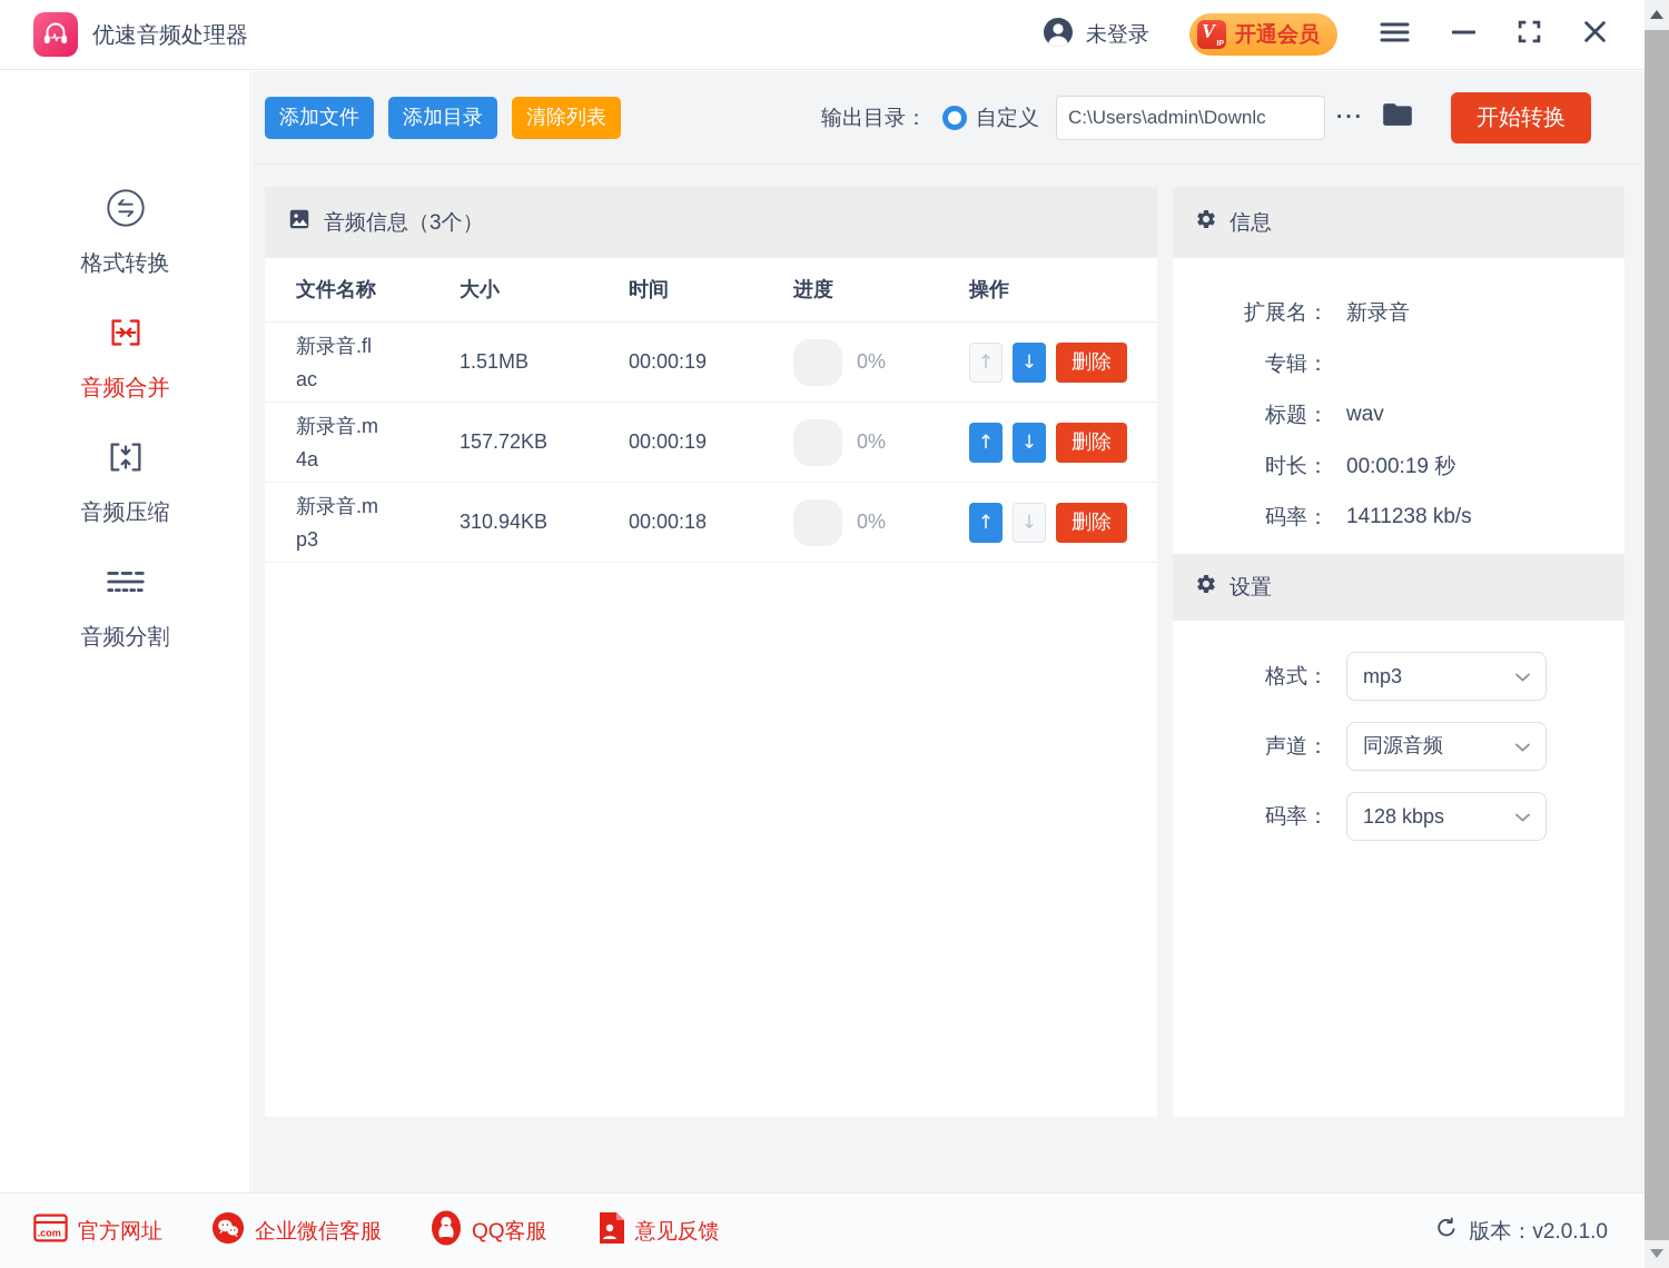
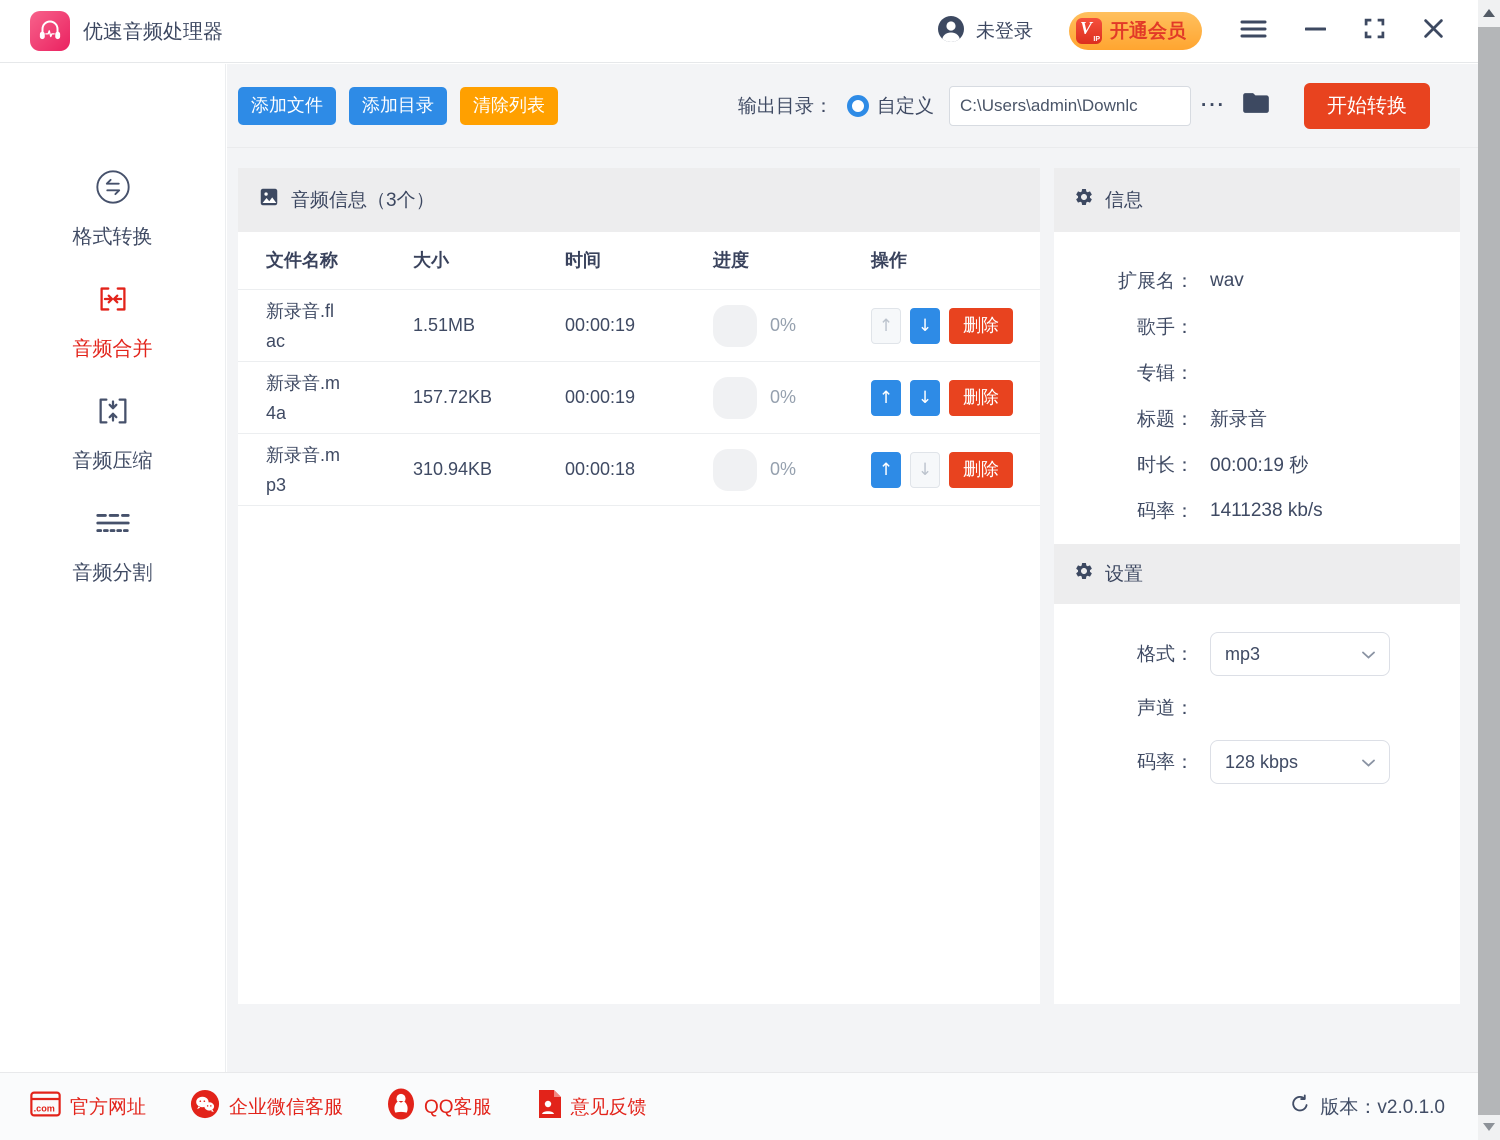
  优速音频处理器
  未登录
  V
  开通会员
  格式转换
  音频合并
  音频压缩
  音频分割
  添加文件
  添加目录
  清除列表
  输出目录：
  自定义
  C:\Users\admin\Downlc
  ···
  开始转换
  音频信息（3个）
  文件名称
  大小
  时间
  进度
  操作
  新录音.flac
  1.51MB
  00:00:19
  0%
  ↑
  ↓
  删除
  新录音.m4a
  157.72KB
  00:00:19
  0%
  ↑
  ↓
  删除
  新录音.mp3
  310.94KB
  00:00:18
  0%
  ↑
  ↓
  删除
  信息
  扩展名：
- 新录音
+ wav
+ 歌手：
  专辑：
  标题：
- wav
+ 新录音
  时长：
  00:00:19 秒
  码率：
  1411238 kb/s
  设置
  格式：
  mp3
  声道：
- 同源音频
  码率：
  128 kbps
  .com
  官方网址
  企业微信客服
  QQ客服
  意见反馈
  版本：v2.0.1.0
